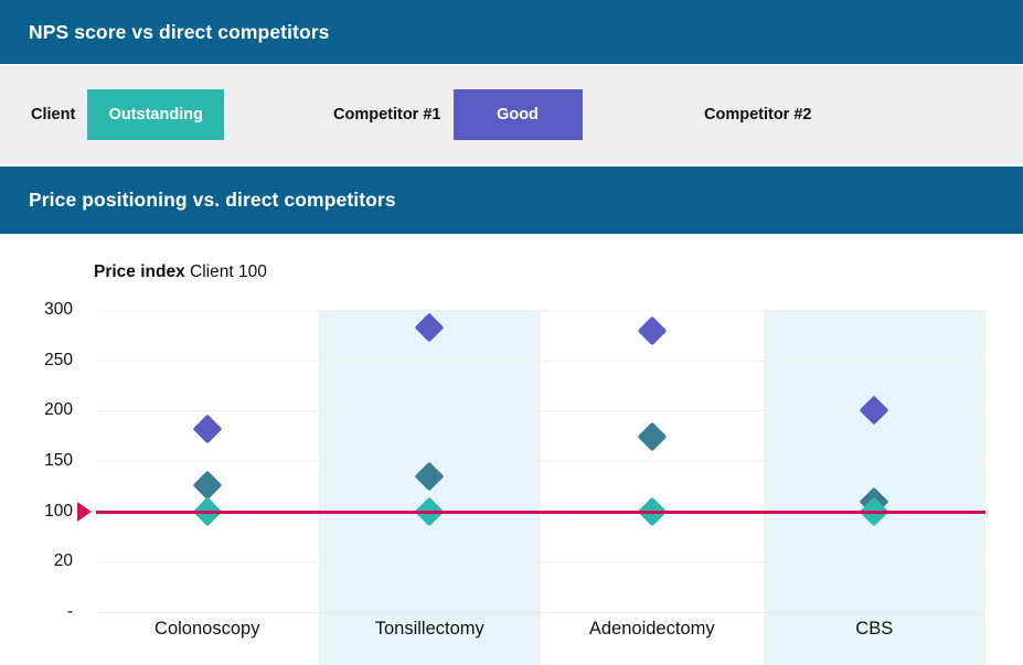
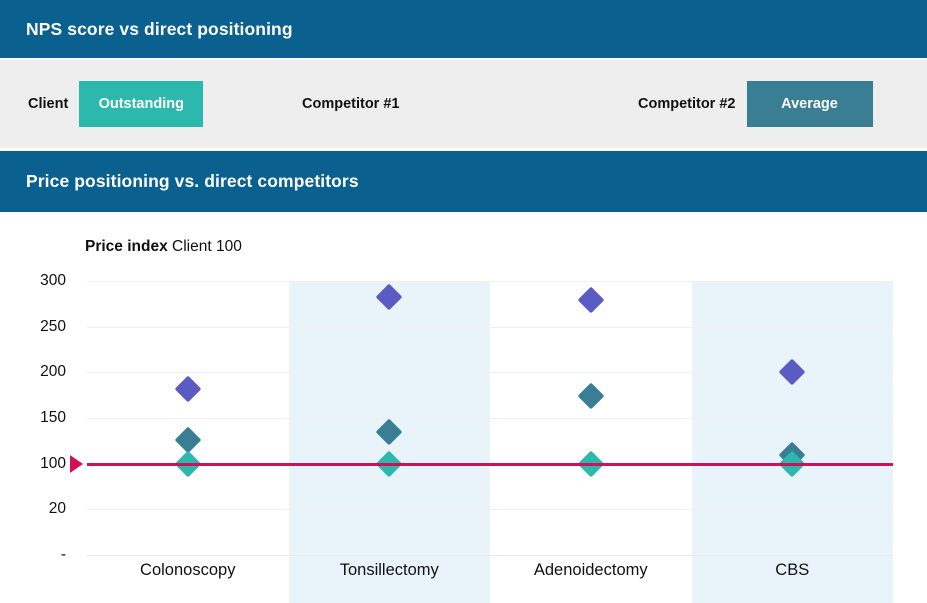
- NPS score vs direct competitors
+ NPS score vs direct positioning
  Client
  Outstanding
  Competitor #1
- Good
  Competitor #2
+ Average
  Price positioning vs. direct competitors
  Price index Client 100
  300
  250
  200
  150
  100
  20
  -
  Colonoscopy
  Tonsillectomy
  Adenoidectomy
  CBS
